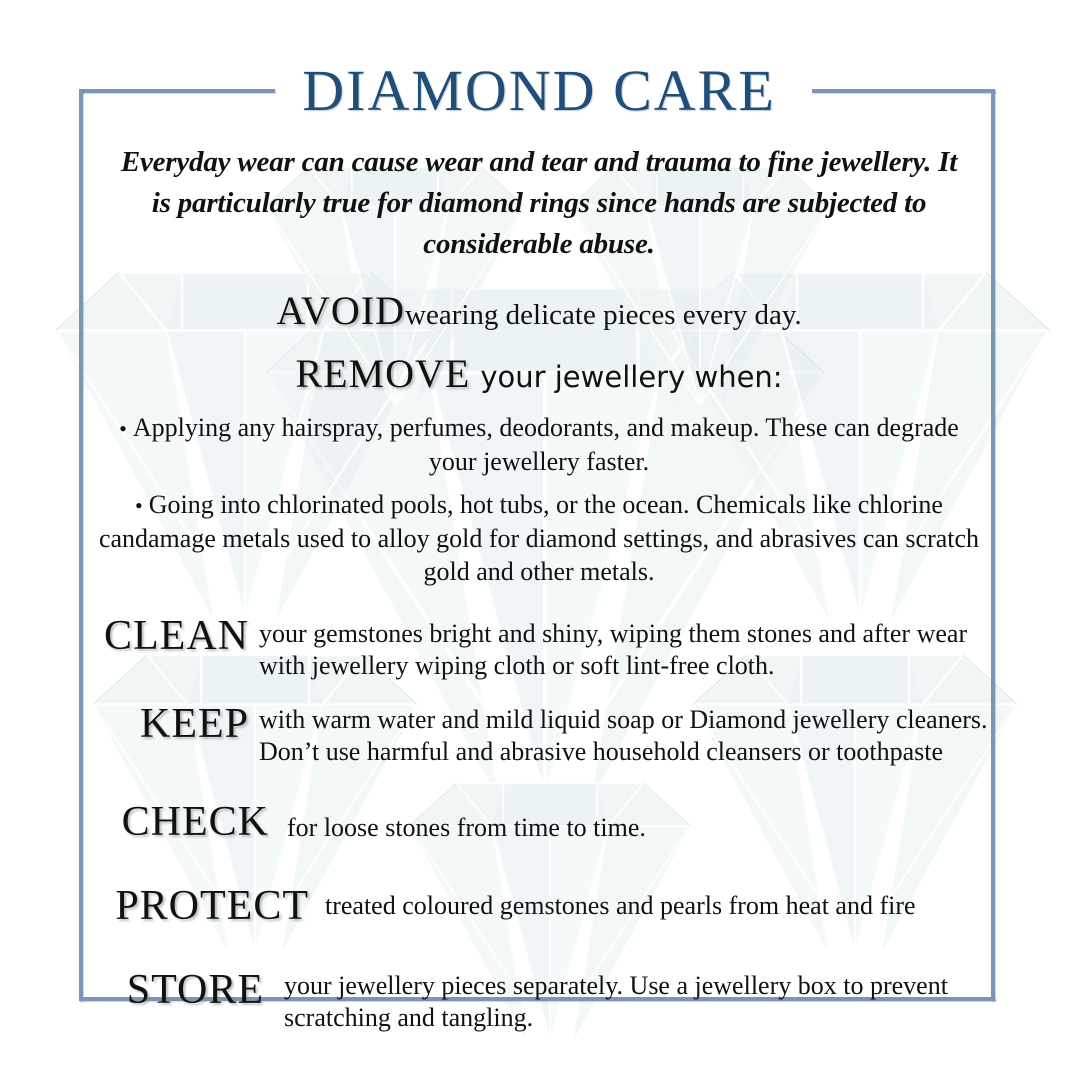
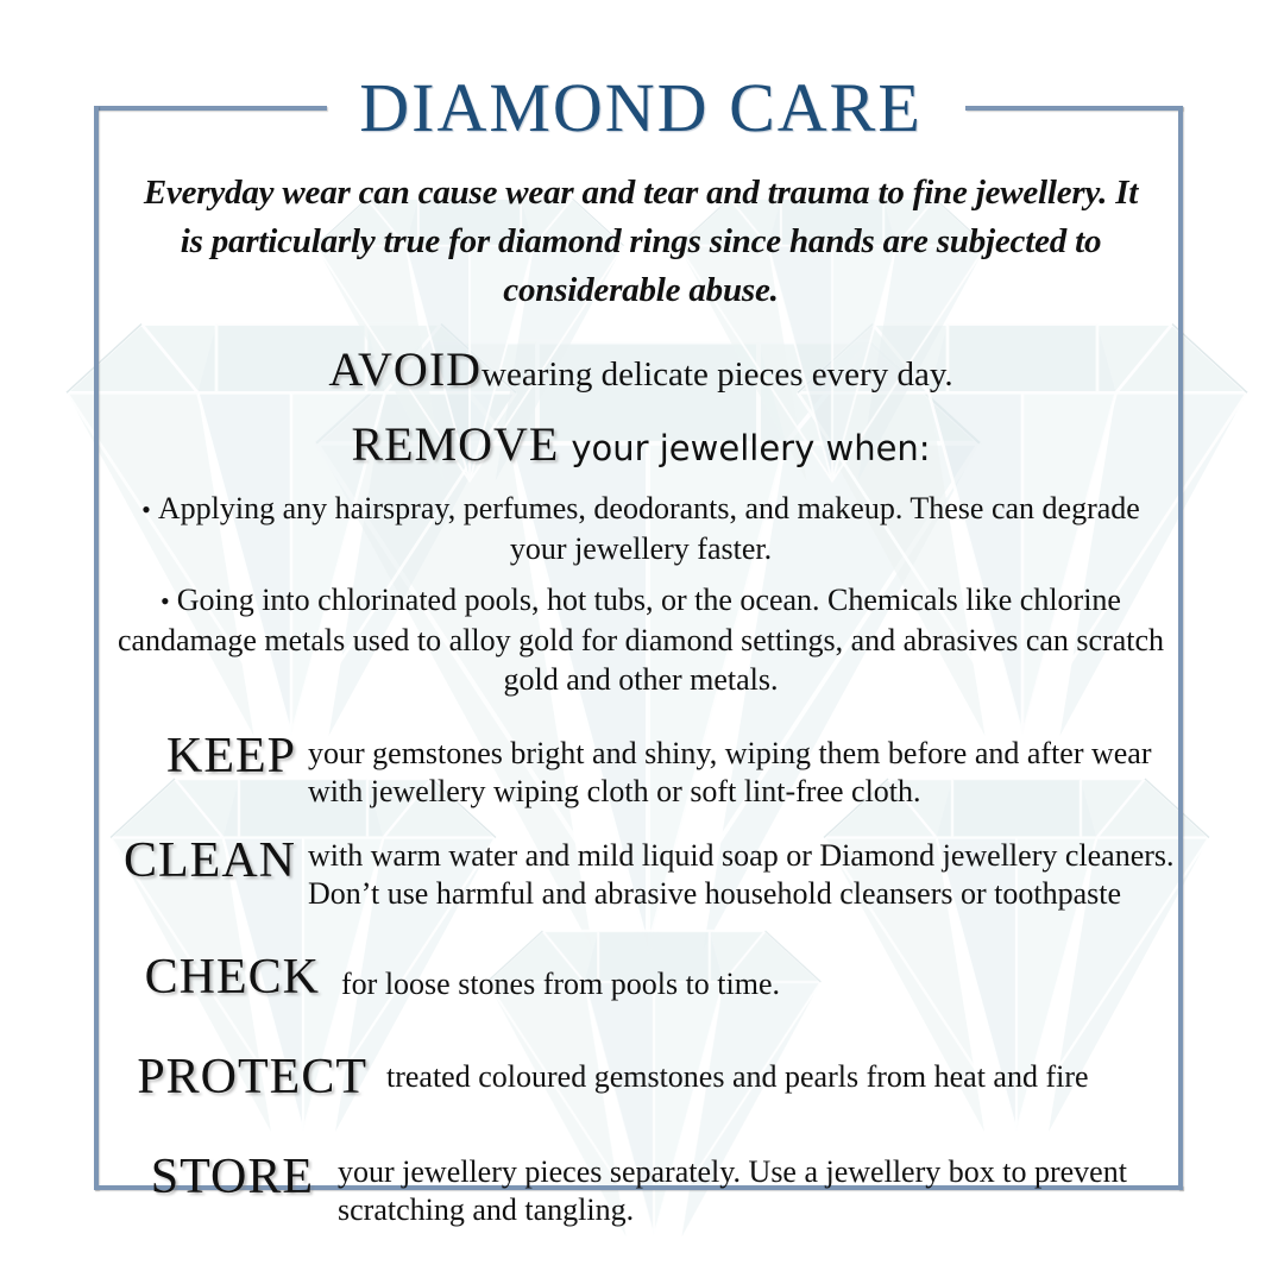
  DIAMOND CARE
  Everyday wear can cause wear and tear and trauma to fine jewellery. It is particularly true for diamond rings since hands are subjected to considerable abuse.
  AVOIDwearing delicate pieces every day.
  REMOVE your jewellery when:
  • Applying any hairspray, perfumes, deodorants, and makeup. These can degrade your jewellery faster.
  • Going into chlorinated pools, hot tubs, or the ocean. Chemicals like chlorine candamage metals used to alloy gold for diamond settings, and abrasives can scratch gold and other metals.
- CLEAN
+ KEEP
- your gemstones bright and shiny, wiping them stones and after wear with jewellery wiping cloth or soft lint-free cloth.
+ your gemstones bright and shiny, wiping them before and after wear with jewellery wiping cloth or soft lint-free cloth.
- KEEP
+ CLEAN
  with warm water and mild liquid soap or Diamond jewellery cleaners. Don’t use harmful and abrasive household cleansers or toothpaste
  CHECK
- for loose stones from time to time.
+ for loose stones from pools to time.
  PROTECT
  treated coloured gemstones and pearls from heat and fire
  STORE
  your jewellery pieces separately. Use a jewellery box to prevent scratching and tangling.
